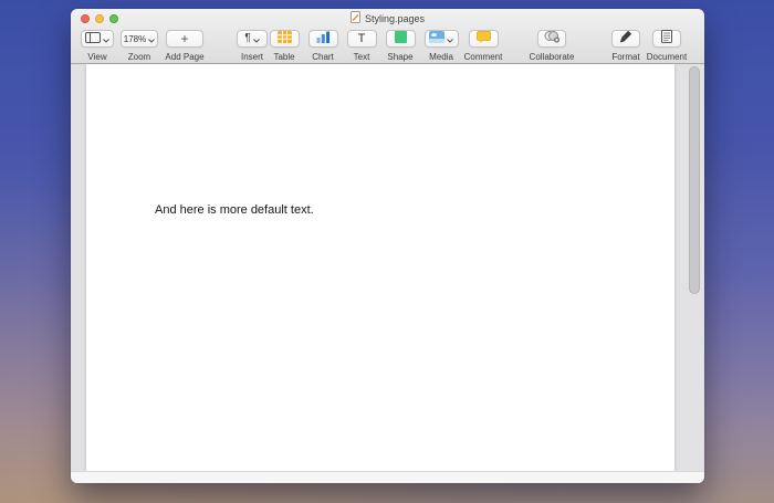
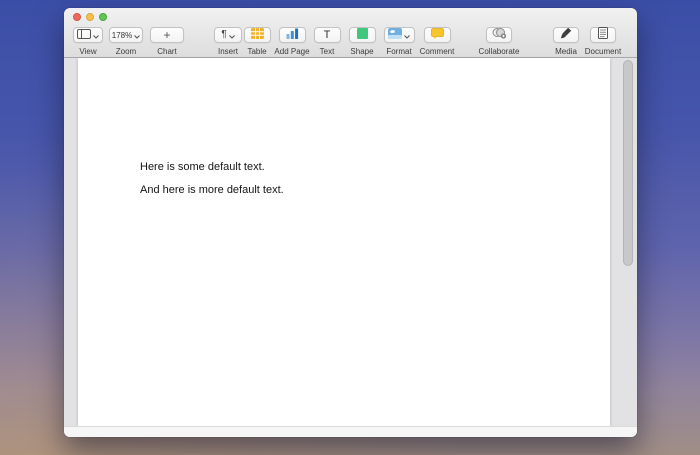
- Styling.pages
  View
  178%
  Zoom
  +
- Add Page
+ Chart
  ¶
  Insert
  Table
- Chart
+ Add Page
  T
  Text
  Shape
- Media
+ Format
  Comment
  Collaborate
- Format
+ Media
  Document
+ Here is some default text.
  And here is more default text.
